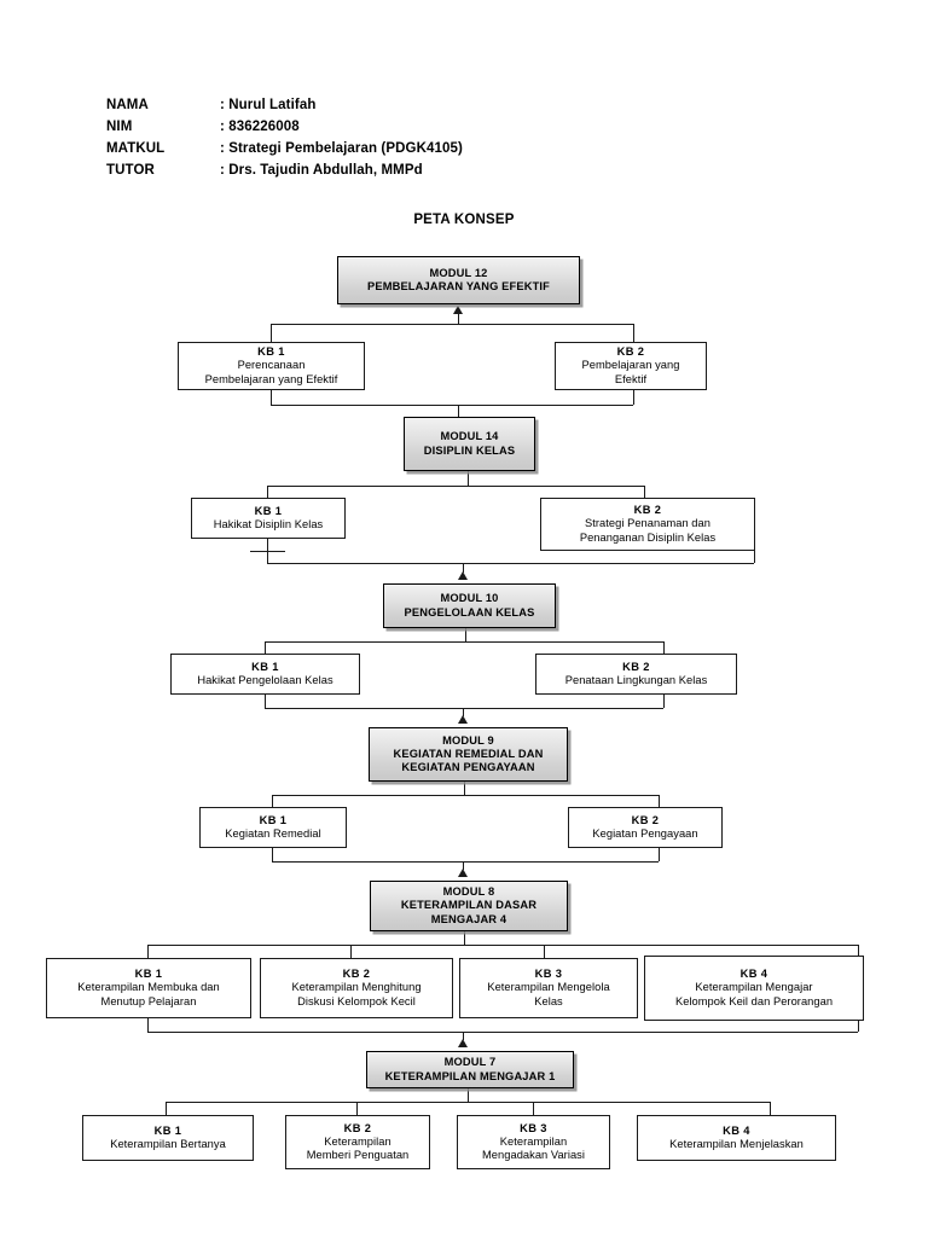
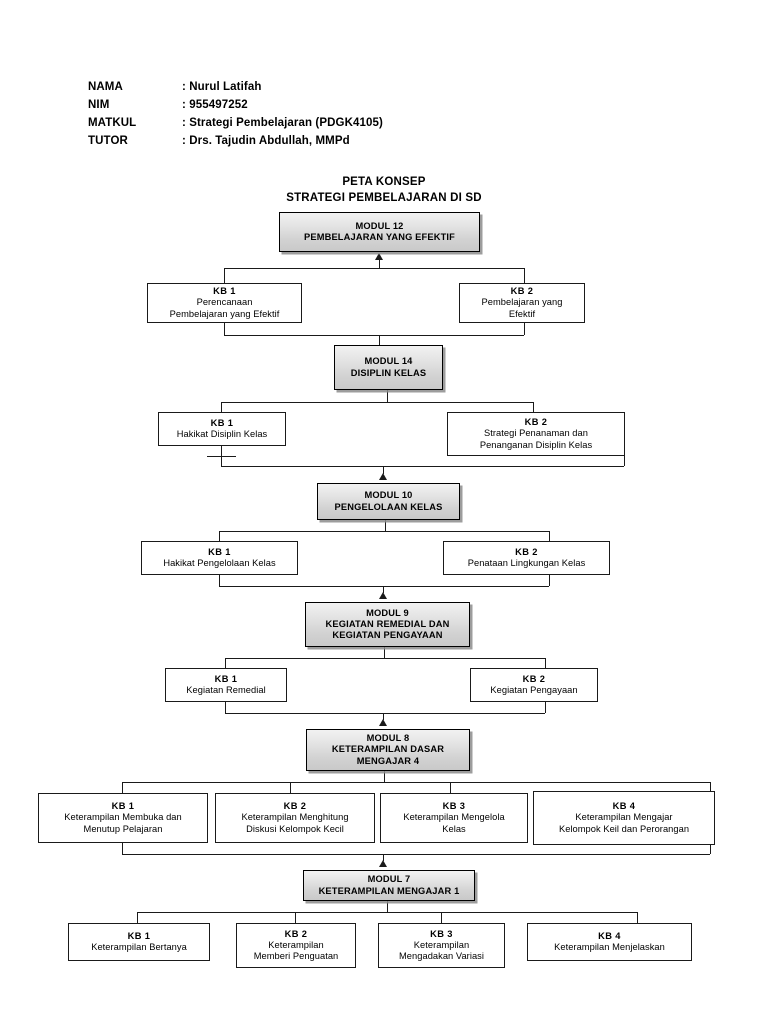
  NAMA
  : Nurul Latifah
  NIM
- : 836226008
+ : 955497252
  MATKUL
  : Strategi Pembelajaran (PDGK4105)
  TUTOR
  : Drs. Tajudin Abdullah, MMPd
  PETA KONSEP
+ STRATEGI PEMBELAJARAN DI SD
  MODUL 12
  PEMBELAJARAN YANG EFEKTIF
  KB 1
  Perencanaan
  Pembelajaran yang Efektif
  KB 2
  Pembelajaran yang
  Efektif
  MODUL 14
  DISIPLIN KELAS
  KB 1
  Hakikat Disiplin Kelas
  KB 2
  Strategi Penanaman dan
  Penanganan Disiplin Kelas
  MODUL 10
  PENGELOLAAN KELAS
  KB 1
  Hakikat Pengelolaan Kelas
  KB 2
  Penataan Lingkungan Kelas
  MODUL 9
  KEGIATAN REMEDIAL DAN
  KEGIATAN PENGAYAAN
  KB 1
  Kegiatan Remedial
  KB 2
  Kegiatan Pengayaan
  MODUL 8
  KETERAMPILAN DASAR
  MENGAJAR 4
  KB 1
  Keterampilan Membuka dan
  Menutup Pelajaran
  KB 2
  Keterampilan Menghitung
  Diskusi Kelompok Kecil
  KB 3
  Keterampilan Mengelola
  Kelas
  KB 4
  Keterampilan Mengajar
  Kelompok Keil dan Perorangan
  MODUL 7
  KETERAMPILAN MENGAJAR 1
  KB 1
  Keterampilan Bertanya
  KB 2
  Keterampilan
  Memberi Penguatan
  KB 3
  Keterampilan
  Mengadakan Variasi
  KB 4
  Keterampilan Menjelaskan
